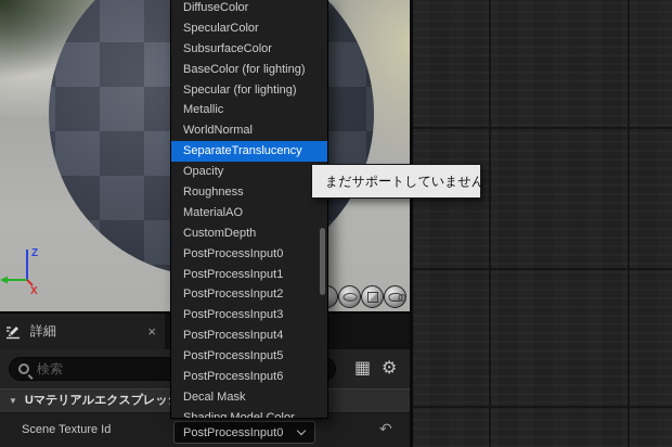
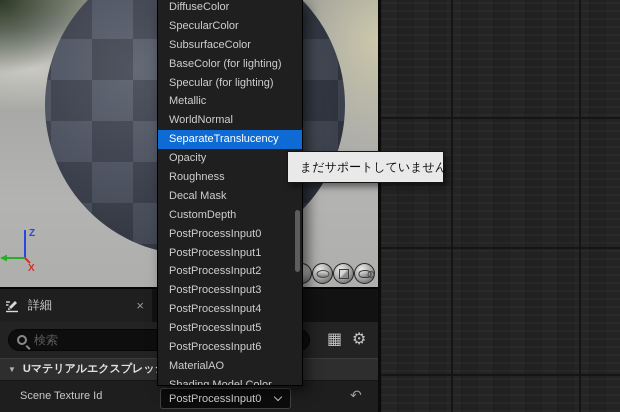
  Z
  X
  詳細
  ×
  検索
  ▦
  ⚙
  ▼
  Uマテリアルエクスプレッ
  Scene Texture Id
  PostProcessInput0
  ↶
  DiffuseColor
  SpecularColor
  SubsurfaceColor
  BaseColor (for lighting)
  Specular (for lighting)
  Metallic
  WorldNormal
  SeparateTranslucency
  Opacity
  Roughness
- MaterialAO
+ Decal Mask
  CustomDepth
  PostProcessInput0
  PostProcessInput1
  PostProcessInput2
  PostProcessInput3
  PostProcessInput4
  PostProcessInput5
  PostProcessInput6
- Decal Mask
+ MaterialAO
  Shading Model Color
  まだサポートしていません
